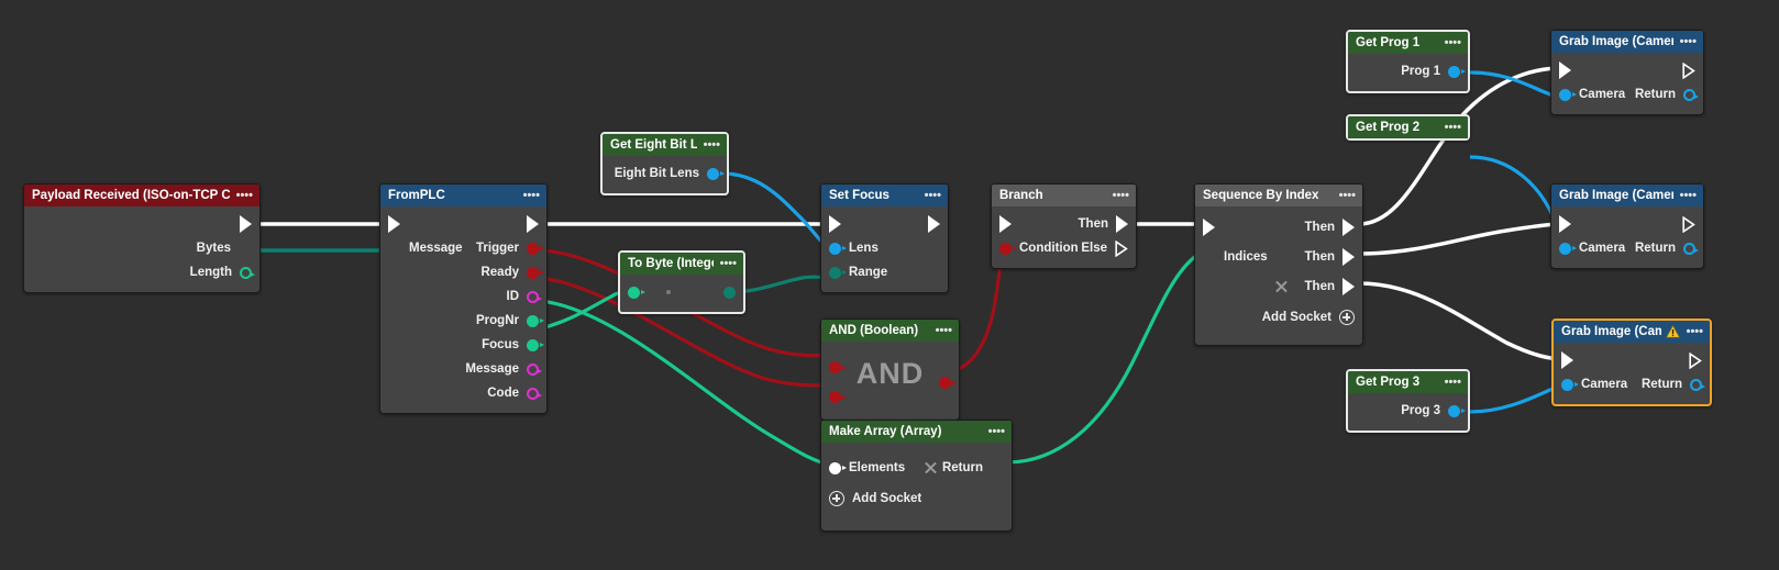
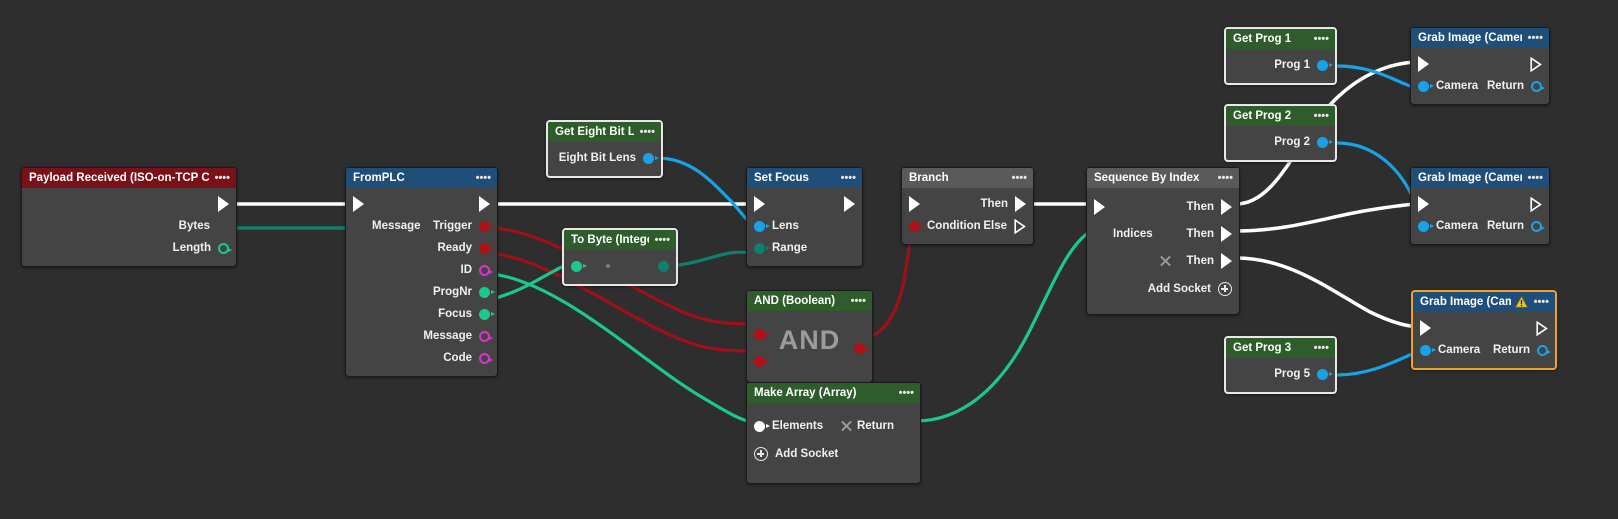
  Payload Received (ISO-on-TCP C
  ••••
  Bytes
  Length
  FromPLC
  ••••
  Message
  Trigger
  Ready
  ID
  ProgNr
  Focus
  Message
  Code
  Get Eight Bit L
  ••••
  Eight Bit Lens
  To Byte (Integ
  ••••
  Set Focus
  ••••
  Lens
  Range
  Branch
  ••••
  Then
  Condition
  Else
  AND (Boolean)
  ••••
  AND
  Make Array (Array)
  ••••
  Elements
  Return
  Add Socket
  Sequence By Index
  ••••
  Then
  Indices
  Then
  Then
  Add Socket
  Get Prog 1
  ••••
  Prog 1
  Get Prog 2
  ••••
+ Prog 2
  Get Prog 3
  ••••
- Prog 3
+ Prog 5
  Grab Image (Came
  ••••
  Camera
  Return
  Grab Image (Came
  ••••
  Camera
  Return
  Grab Image (Cam
  ••••
  Camera
  Return
